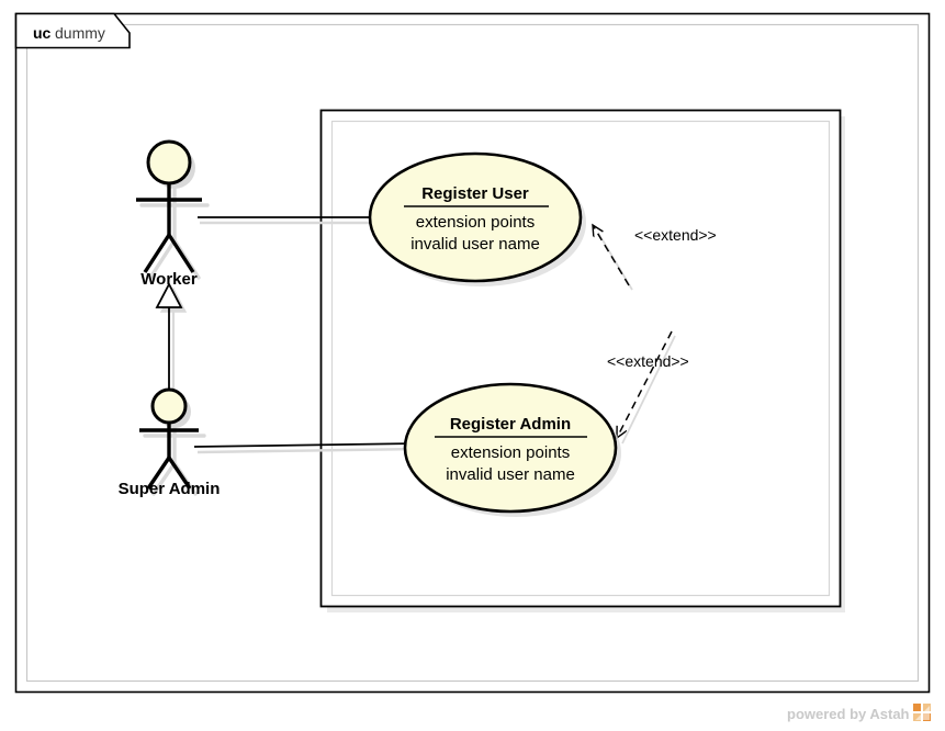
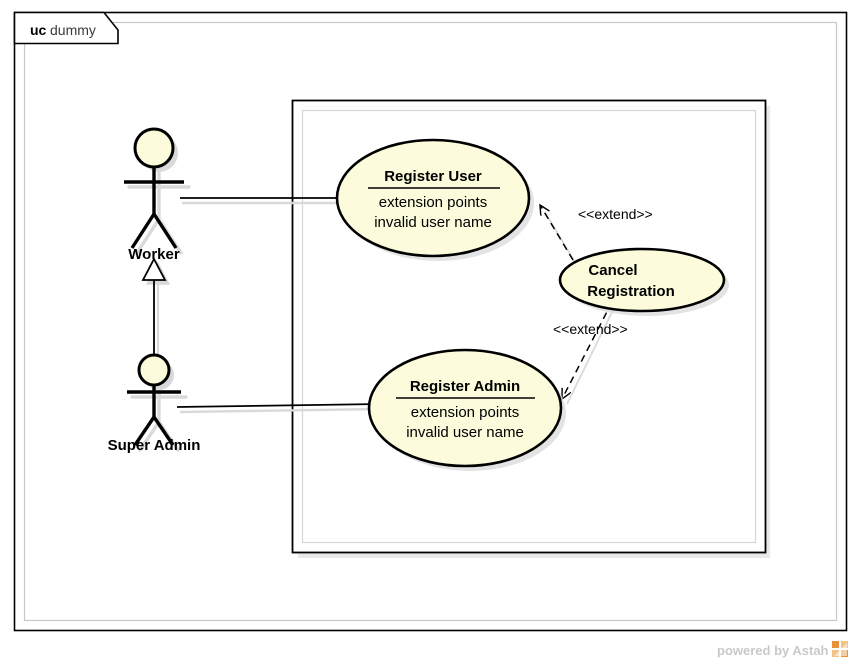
  uc
  dummy
  <<extend>>
  <<extend>>
  Register User
  extension points
  invalid user name
  Register Admin
  extension points
  invalid user name
+ Cancel
+ Registration
  Worker
  Super Admin
  powered by Astah
